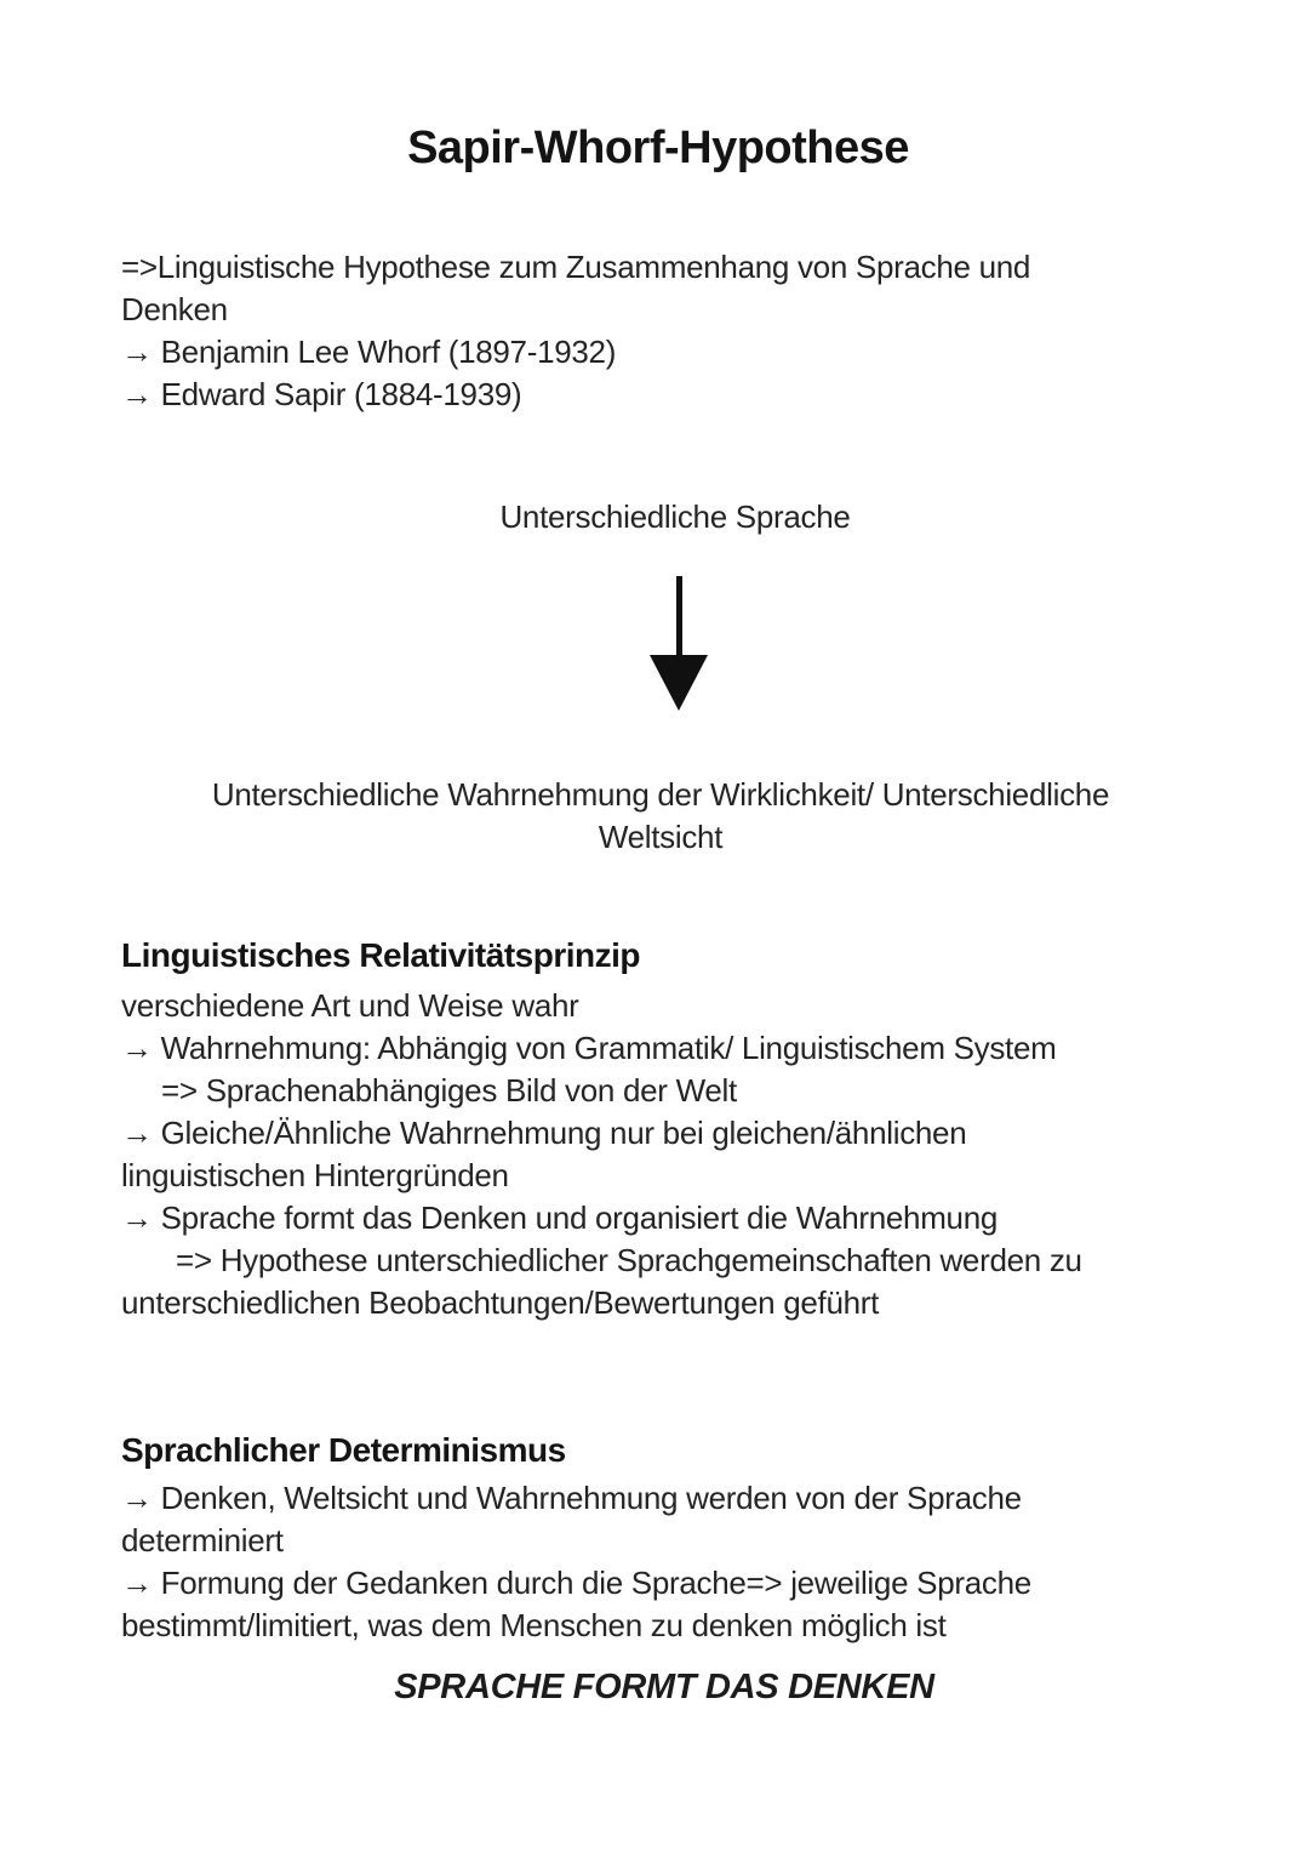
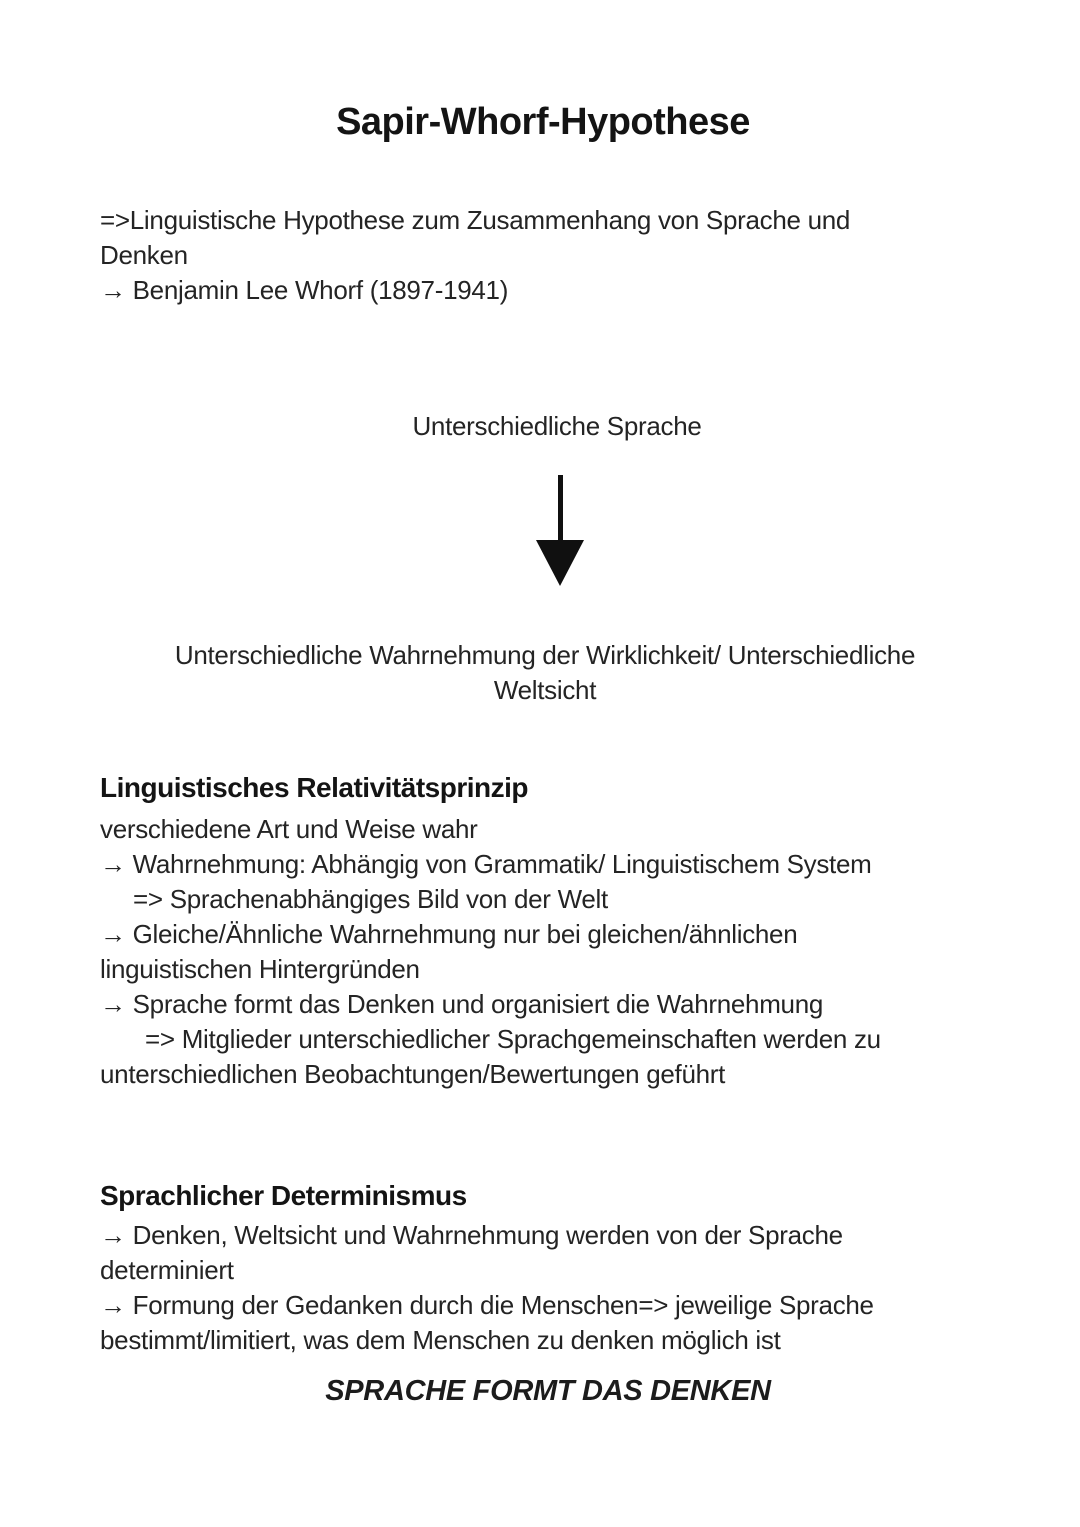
  Sapir-Whorf-Hypothese
  =>Linguistische Hypothese zum Zusammenhang von Sprache und
  Denken
- → Benjamin Lee Whorf (1897-1932)
+ → Benjamin Lee Whorf (1897-1941)
- → Edward Sapir (1884-1939)
  Unterschiedliche Sprache
  Unterschiedliche Wahrnehmung der Wirklichkeit/ Unterschiedliche
  Weltsicht
  Linguistisches Relativitätsprinzip
  verschiedene Art und Weise wahr
  → Wahrnehmung: Abhängig von Grammatik/ Linguistischem System
  => Sprachenabhängiges Bild von der Welt
  → Gleiche/Ähnliche Wahrnehmung nur bei gleichen/ähnlichen
  linguistischen Hintergründen
  → Sprache formt das Denken und organisiert die Wahrnehmung
- => Hypothese unterschiedlicher Sprachgemeinschaften werden zu
+ => Mitglieder unterschiedlicher Sprachgemeinschaften werden zu
  unterschiedlichen Beobachtungen/Bewertungen geführt
  Sprachlicher Determinismus
  → Denken, Weltsicht und Wahrnehmung werden von der Sprache
  determiniert
- → Formung der Gedanken durch die Sprache=> jeweilige Sprache
+ → Formung der Gedanken durch die Menschen=> jeweilige Sprache
  bestimmt/limitiert, was dem Menschen zu denken möglich ist
  SPRACHE FORMT DAS DENKEN
